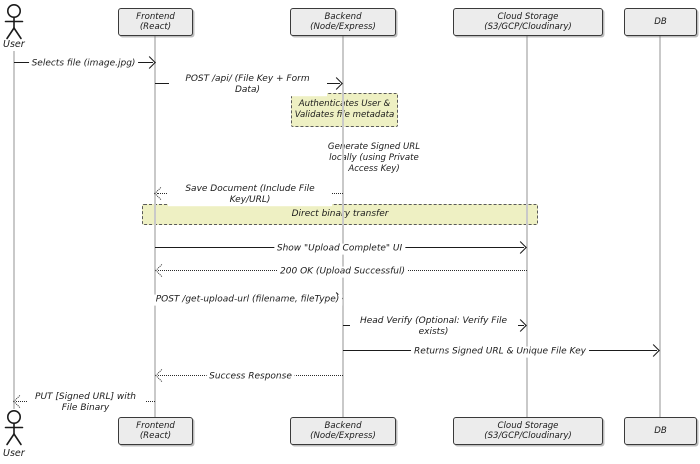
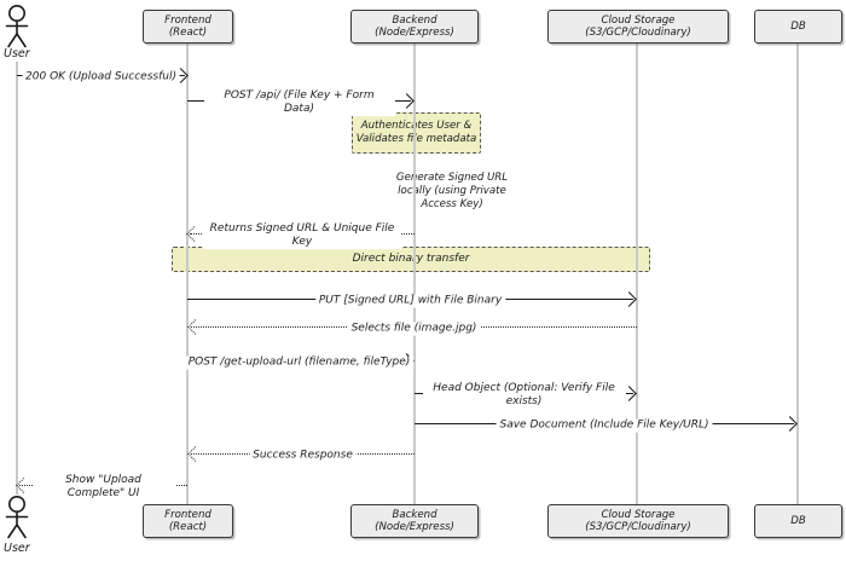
  Authentictes User & Validates fie metadata
  Geerate Signed URL locally (using Private Access Key)
  Direct binay transfer
  User
  Frontend (React)
  Backend (Node/Express)
  Cloud Storage (S3/GCP/Cloudinary)
  DB
- Selects file (image.jpg)
+ 200 OK (Upload Successful)
  POST /api/ (File Key + Form Data)
- Save Document (Include File Key/URL)
+ Returns Signed URL & Unique File Key
- Show "Upload Complete" UI
+ PUT [Signed URL] with File Binary
- 200 OK (Upload Successful)
+ Selects file (image.jpg)
  POST /get-upload-url (filename, fileType)
- Head Verify (Optional: Verify File exists)
+ Head Object (Optional: Verify File exists)
- Returns Signed URL & Unique File Key
+ Save Document (Include File Key/URL)
  Success Response
- PUT [Signed URL] with File Binary
+ Show "Upload Complete" UI
  User
  Frontend (React)
  Backend (Node/Express)
  Cloud Storage (S3/GCP/Cloudinary)
  DB
